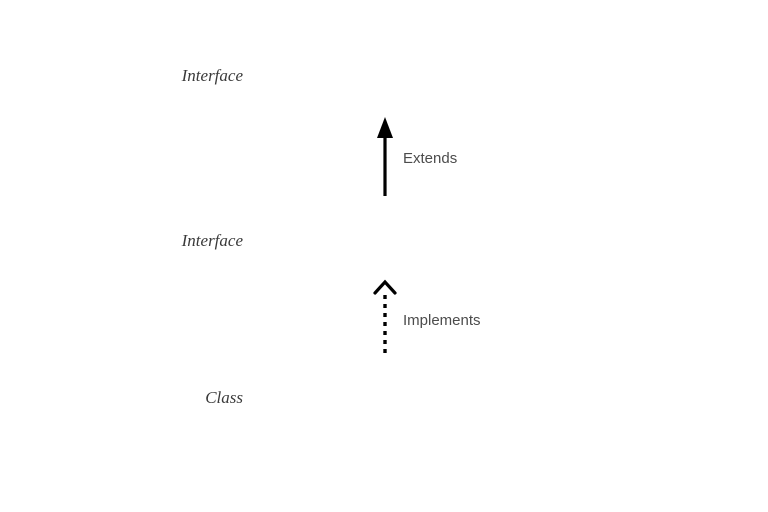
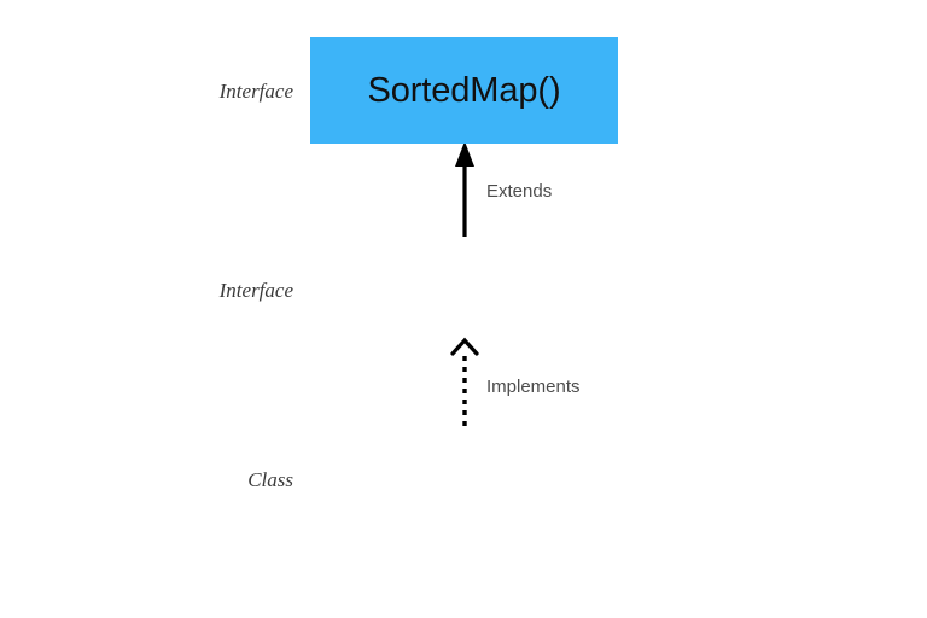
  Interface
  Interface
  Class
+ SortedMap()
  Extends
  Implements
